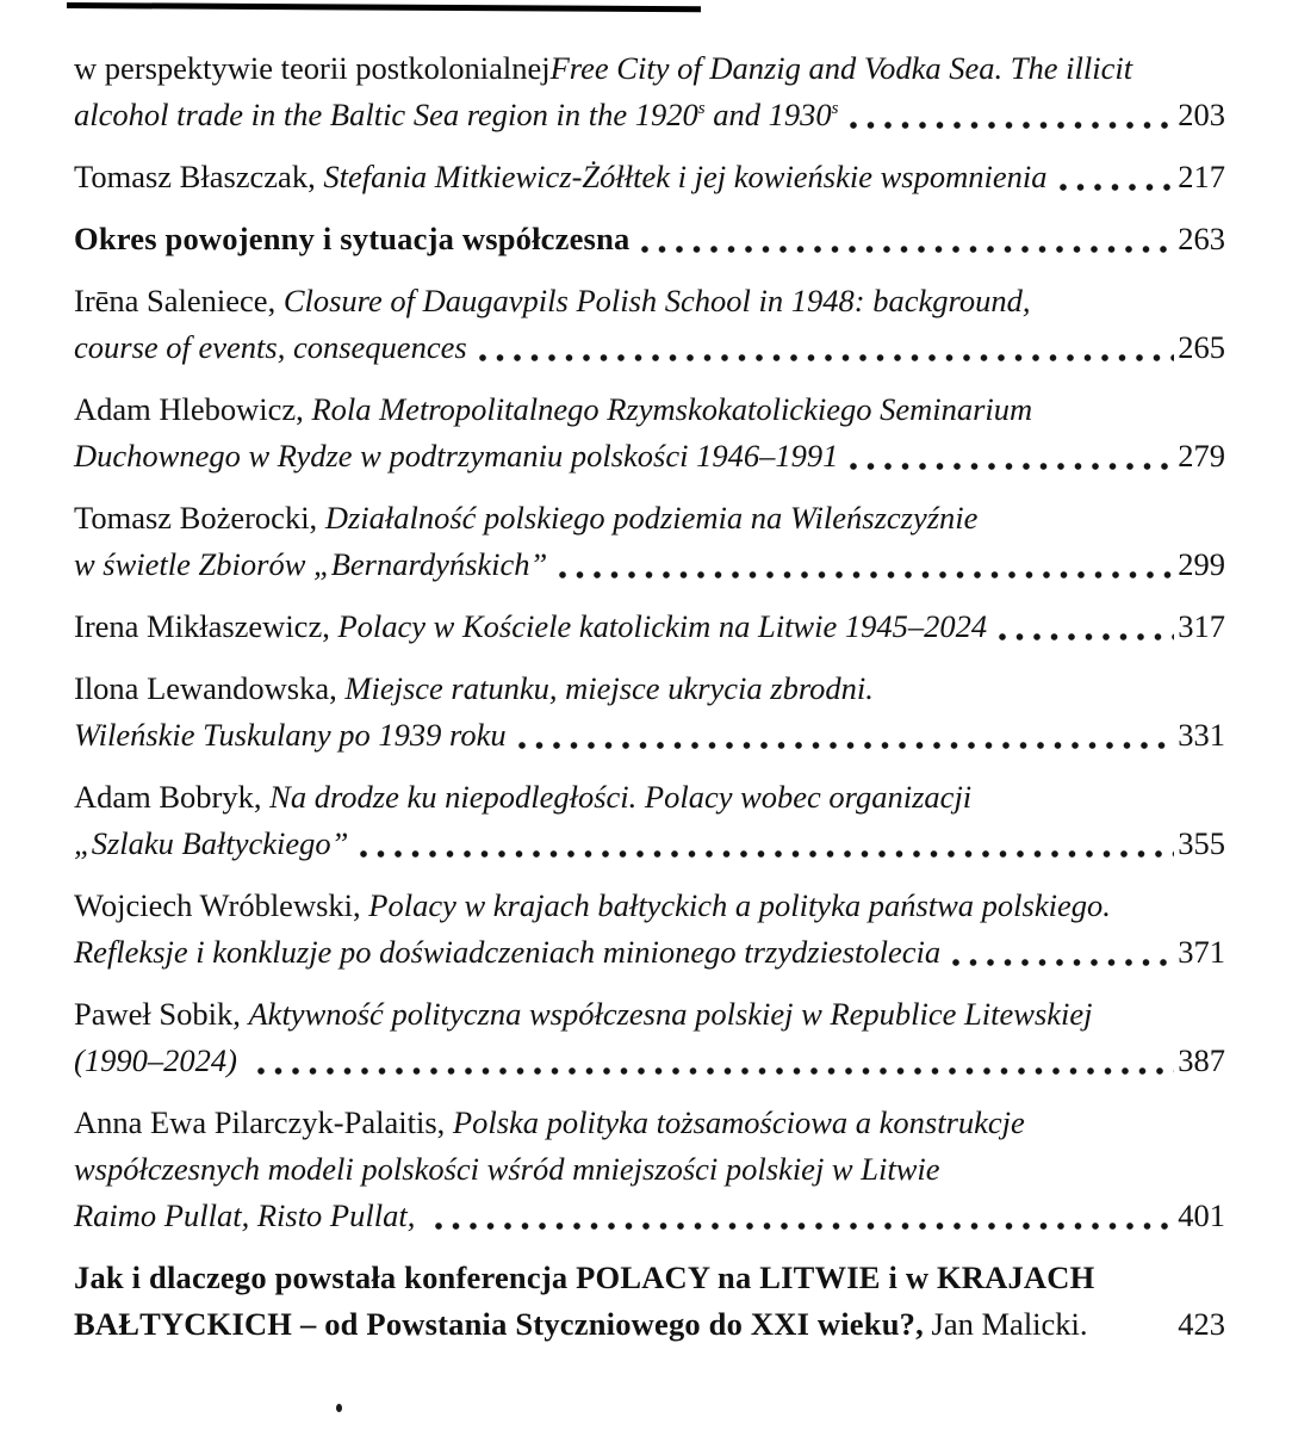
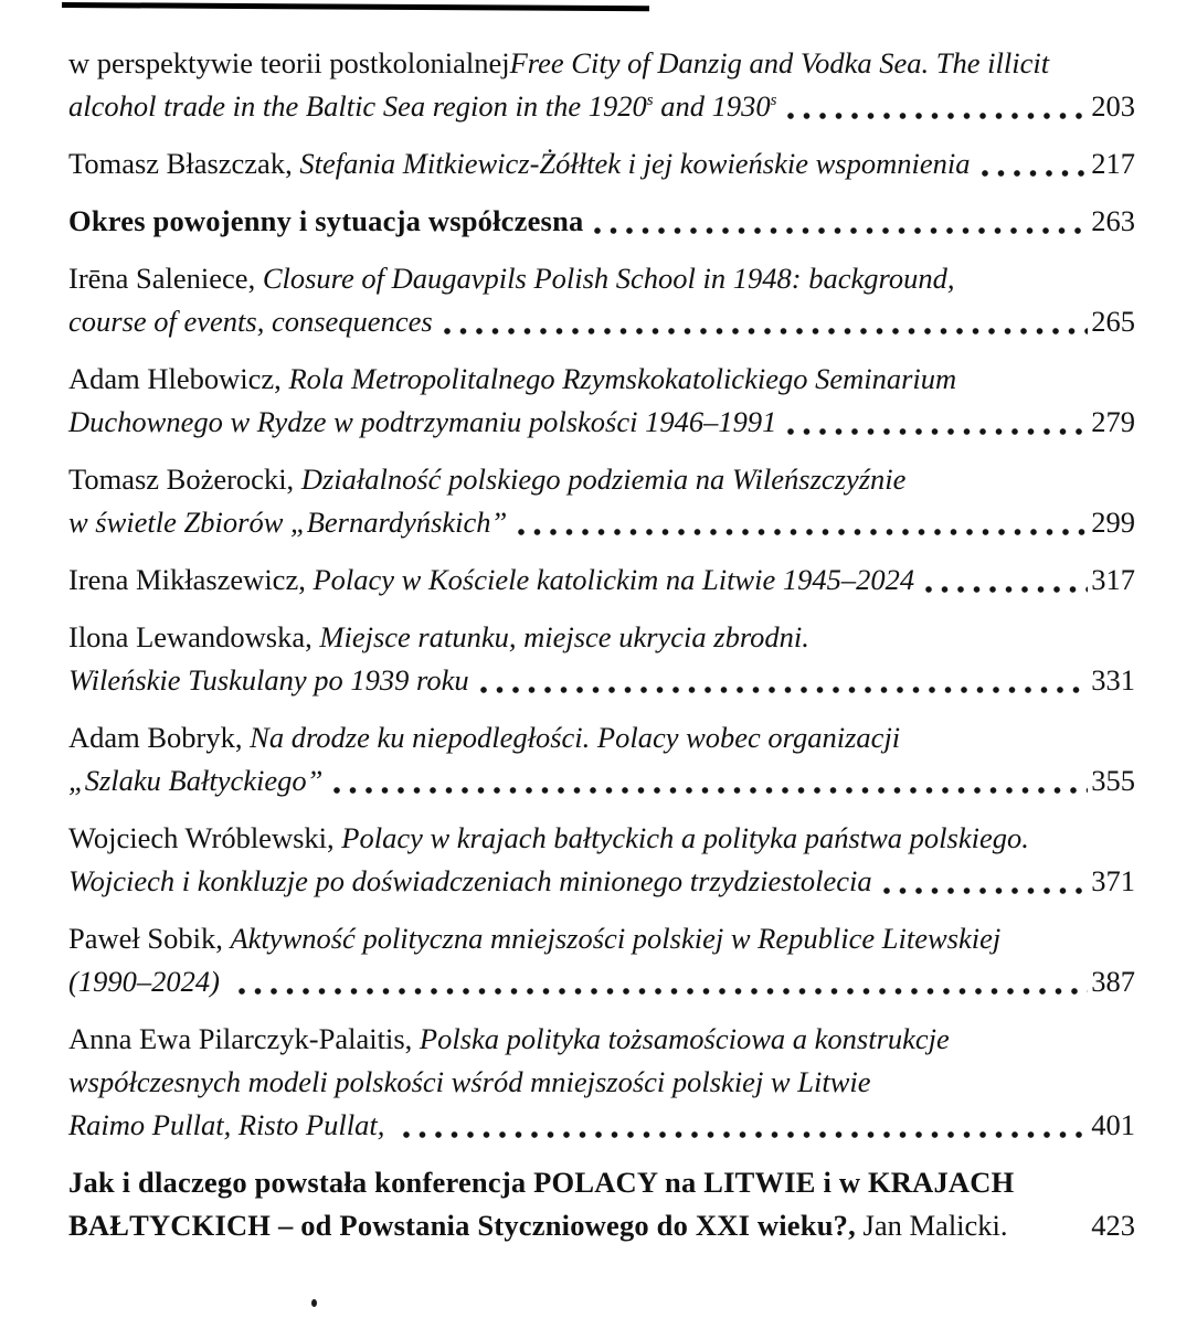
  w perspektywie teorii postkolonialnej
  Free City of Danzig and Vodka Sea. The illicit
  alcohol trade in the Baltic Sea region in the 1920
  s
  and 1930
  s
  203
  Tomasz Błaszczak,
  Stefania Mitkiewicz-Żółłtek i jej kowieńskie wspomnienia
  217
  Okres powojenny i sytuacja współczesna
  263
  Irēna Saleniece,
  Closure of Daugavpils Polish School in 1948: background,
  course of events, consequences
  265
  Adam Hlebowicz,
  Rola Metropolitalnego Rzymskokatolickiego Seminarium
  Duchownego w Rydze w podtrzymaniu polskości 1946–1991
  279
  Tomasz Bożerocki,
  Działalność polskiego podziemia na Wileńszczyźnie
  w świetle Zbiorów „Bernardyńskich”
  299
  Irena Mikłaszewicz,
  Polacy w Kościele katolickim na Litwie 1945–2024
  317
  Ilona Lewandowska,
  Miejsce ratunku, miejsce ukrycia zbrodni.
  Wileńskie Tuskulany po 1939 roku
  331
  Adam Bobryk,
  Na drodze ku niepodległości. Polacy wobec organizacji
  „Szlaku Bałtyckiego”
  355
  Wojciech Wróblewski,
  Polacy w krajach bałtyckich a polityka państwa polskiego.
- Refleksje i konkluzje po doświadczeniach minionego trzydziestolecia
+ Wojciech i konkluzje po doświadczeniach minionego trzydziestolecia
  371
  Paweł Sobik,
- Aktywność polityczna współczesna polskiej w Republice Litewskiej
+ Aktywność polityczna mniejszości polskiej w Republice Litewskiej
  (1990–2024)
  387
  Anna Ewa Pilarczyk-Palaitis,
  Polska polityka tożsamościowa a konstrukcje
  współczesnych modeli polskości wśród mniejszości polskiej w Litwie
  Raimo Pullat, Risto Pullat,
  401
  Jak i dlaczego powstała konferencja POLACY na LITWIE i w KRAJACH
  BAŁTYCKICH – od Powstania Styczniowego do XXI wieku?,
  Jan Malicki.
  423
